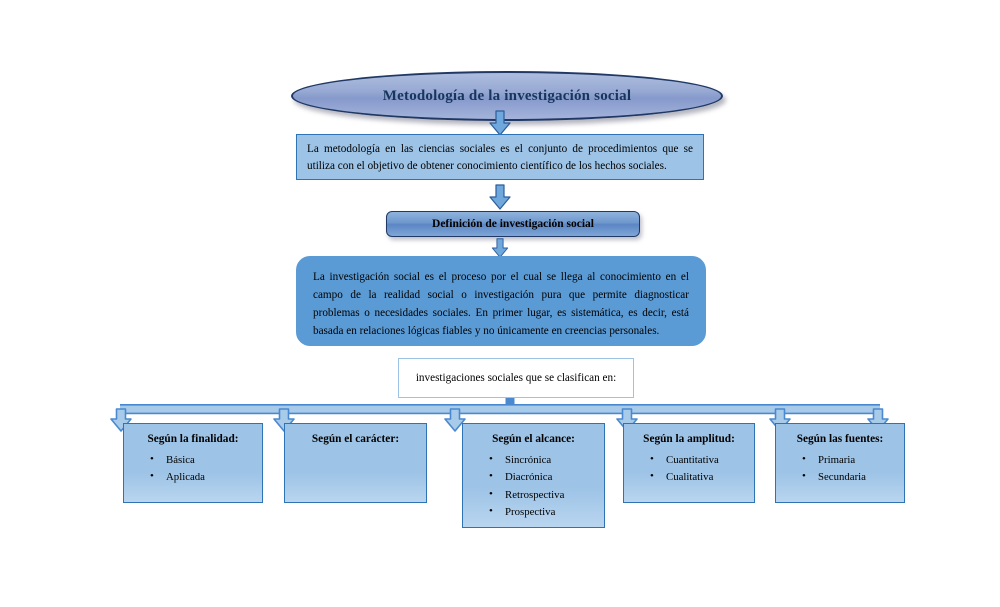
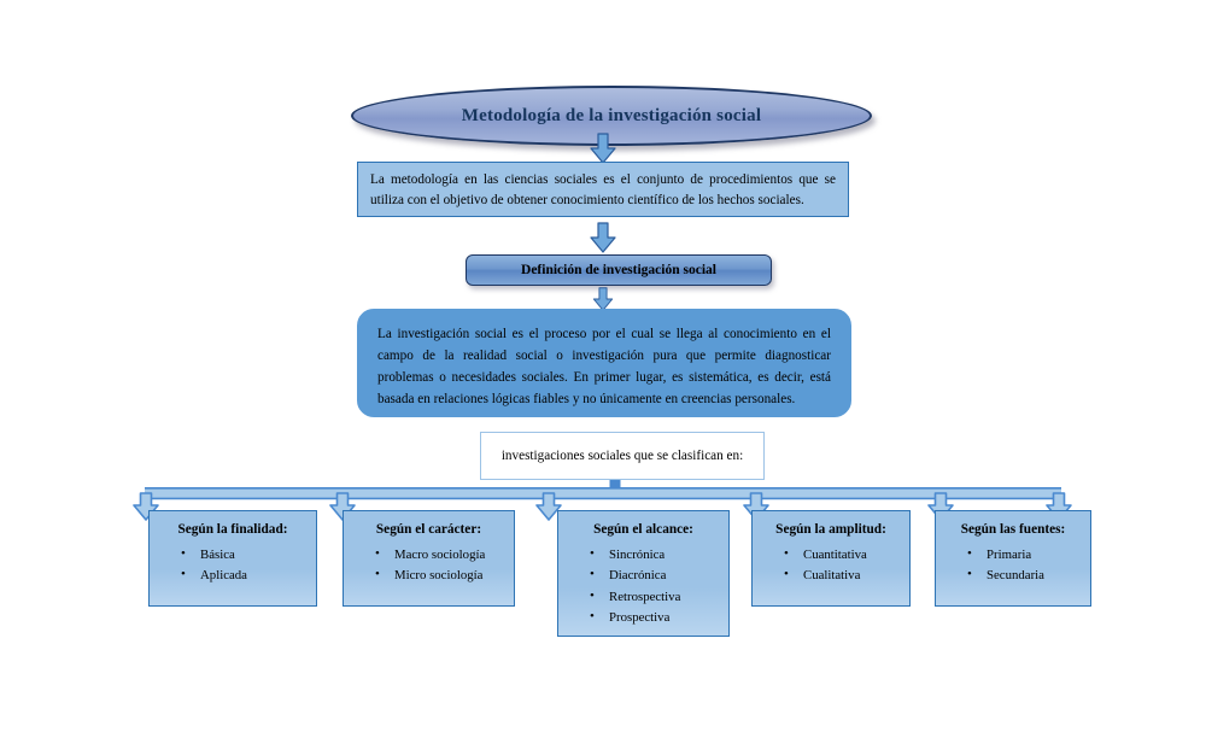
  Metodología de la investigación social
  La metodología en las ciencias sociales es el conjunto de procedimientos que se utiliza con el objetivo de obtener conocimiento científico de los hechos sociales.
  Definición de investigación social
  La investigación social es el proceso por el cual se llega al conocimiento en el campo de la realidad social o investigación pura que permite diagnosticar problemas o necesidades sociales. En primer lugar, es sistemática, es decir, está basada en relaciones lógicas fiables y no únicamente en creencias personales.
  investigaciones sociales que se clasifican en:
  Según la finalidad:
  Básica
  Aplicada
  Según el carácter:
+ Macro sociología
+ Micro sociología
  Según el alcance:
  Sincrónica
  Diacrónica
  Retrospectiva
  Prospectiva
  Según la amplitud:
  Cuantitativa
  Cualitativa
  Según las fuentes:
  Primaria
  Secundaria
